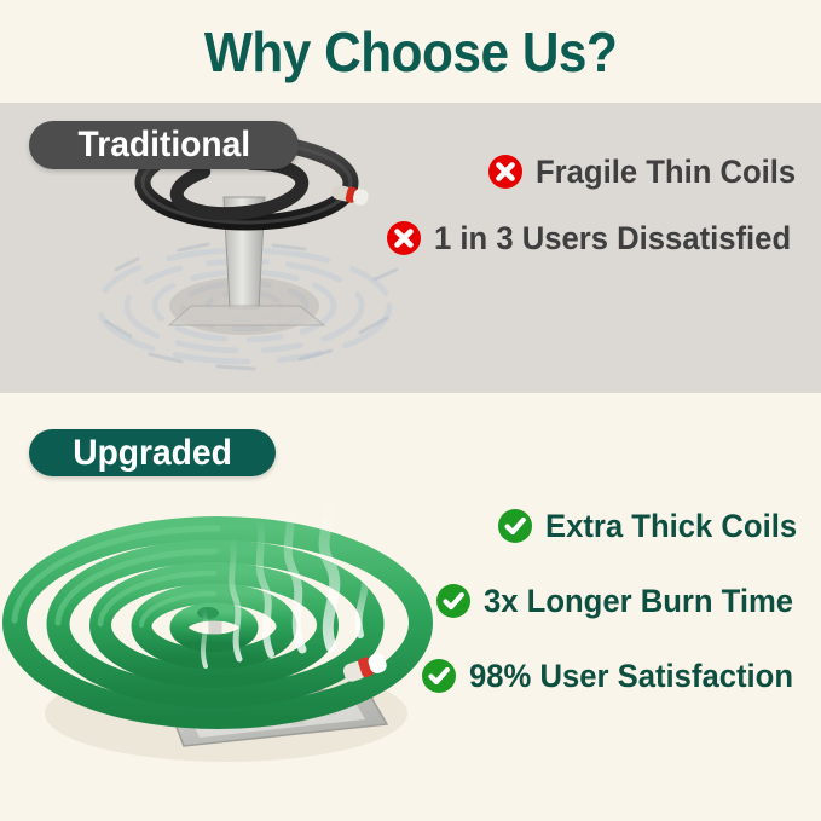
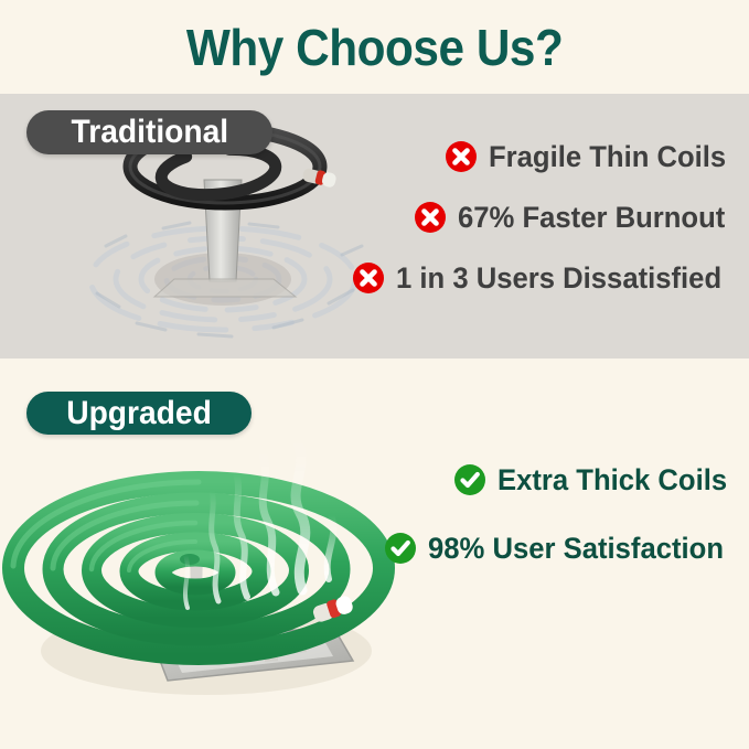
  Why Choose Us?
  Traditional
  Fragile Thin Coils
+ 67% Faster Burnout
  1 in 3 Users Dissatisfied
  Upgraded
  Extra Thick Coils
- 3x Longer Burn Time
  98% User Satisfaction
